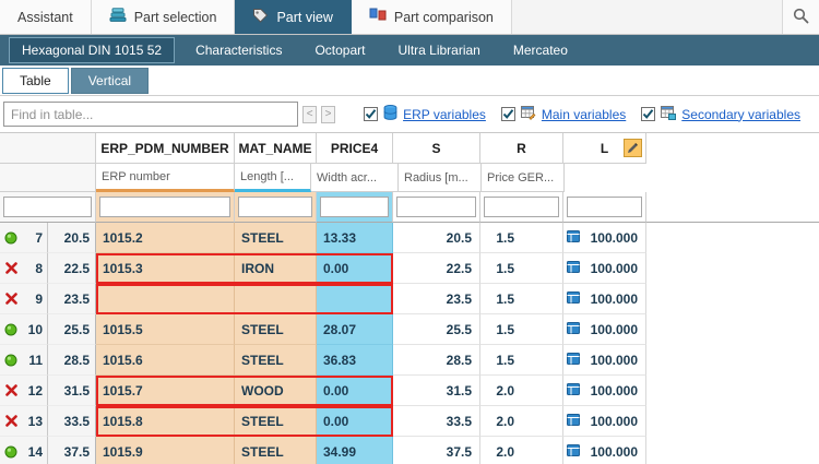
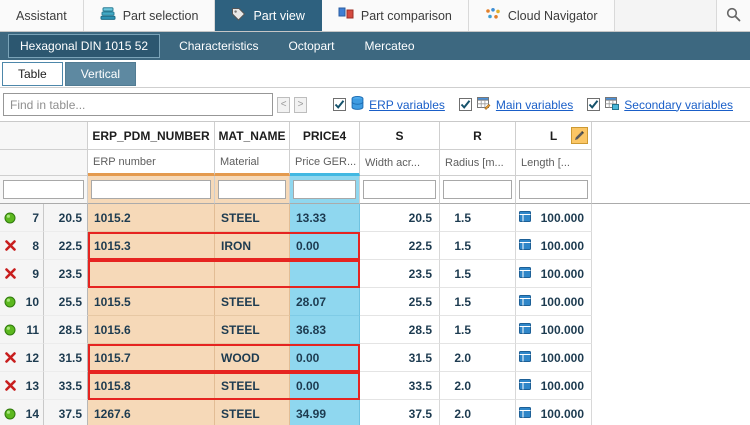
  Assistant
  Part selection
  Part view
  Part comparison
+ Cloud Navigator
  Hexagonal DIN 1015 52
  Characteristics
  Octopart
- Ultra Librarian
  Mercateo
  Table
  Vertical
  Find in table...
  <
  >
  ERP variables
  Main variables
  Secondary variables
  ERP_PDM_NUMBER
  MAT_NAME
  PRICE4
  S
  R
  L
  ERP number
+ Material
- Length [...
+ Price GER...
  Width acr...
  Radius [m...
- Price GER...
+ Length [...
  7
  20.5
  1015.2
  STEEL
  13.33
  20.5
  1.5
  100.000
  8
  22.5
  1015.3
  IRON
  0.00
  22.5
  1.5
  100.000
  9
  23.5
  23.5
  1.5
  100.000
  10
  25.5
  1015.5
  STEEL
  28.07
  25.5
  1.5
  100.000
  11
  28.5
  1015.6
  STEEL
  36.83
  28.5
  1.5
  100.000
  12
  31.5
  1015.7
  WOOD
  0.00
  31.5
  2.0
  100.000
  13
  33.5
  1015.8
  STEEL
  0.00
  33.5
  2.0
  100.000
  14
  37.5
- 1015.9
+ 1267.6
  STEEL
  34.99
  37.5
  2.0
  100.000
